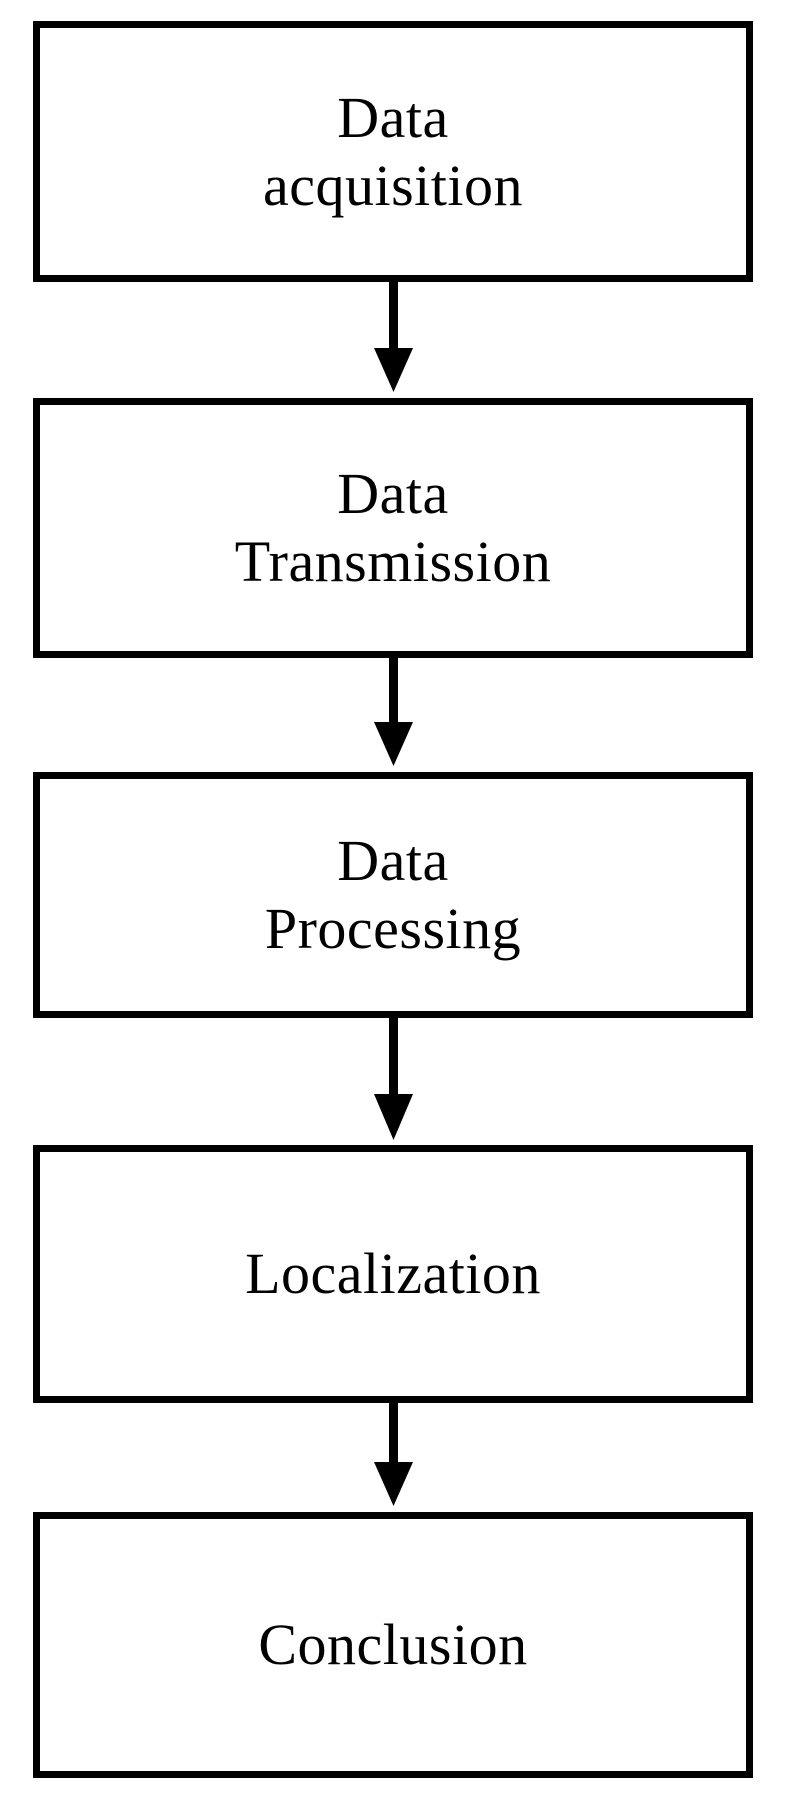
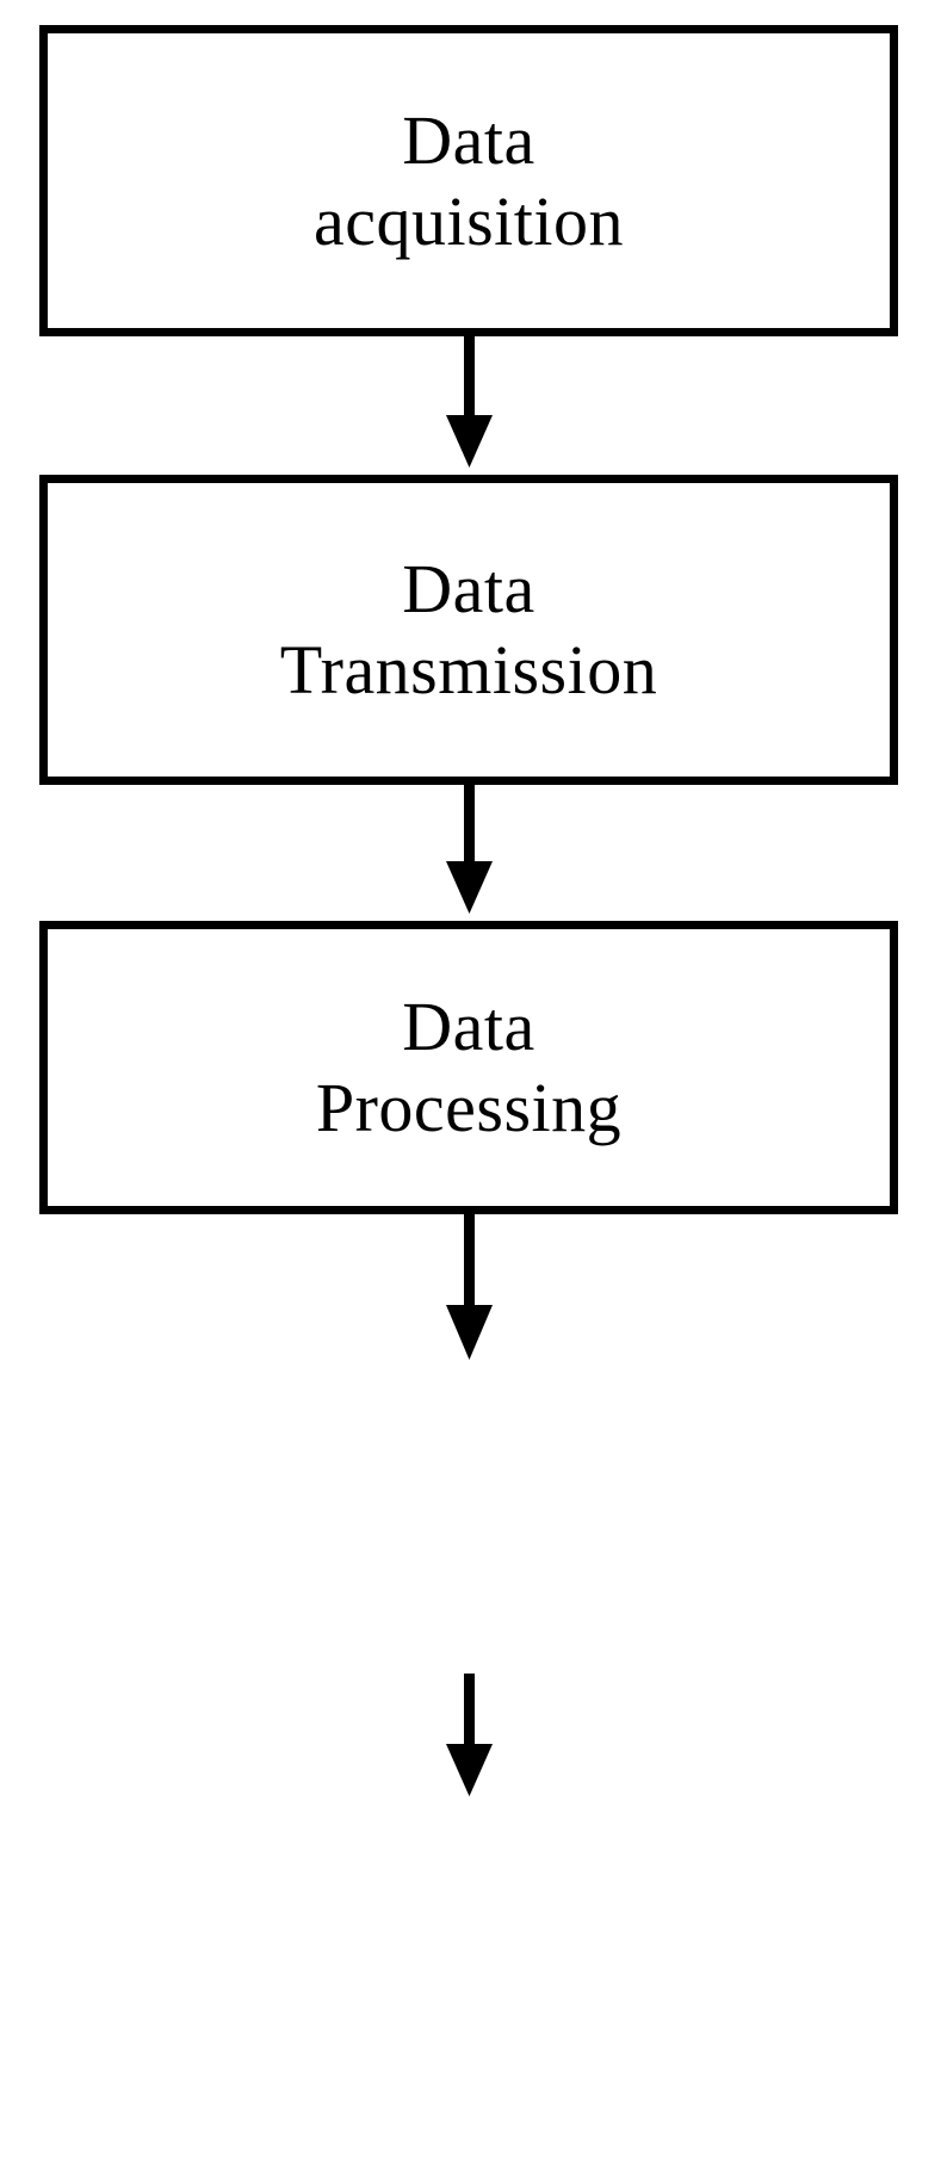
  Data
  acquisition
  Data
  Transmission
  Data
  Processing
- Localization
- Conclusion
